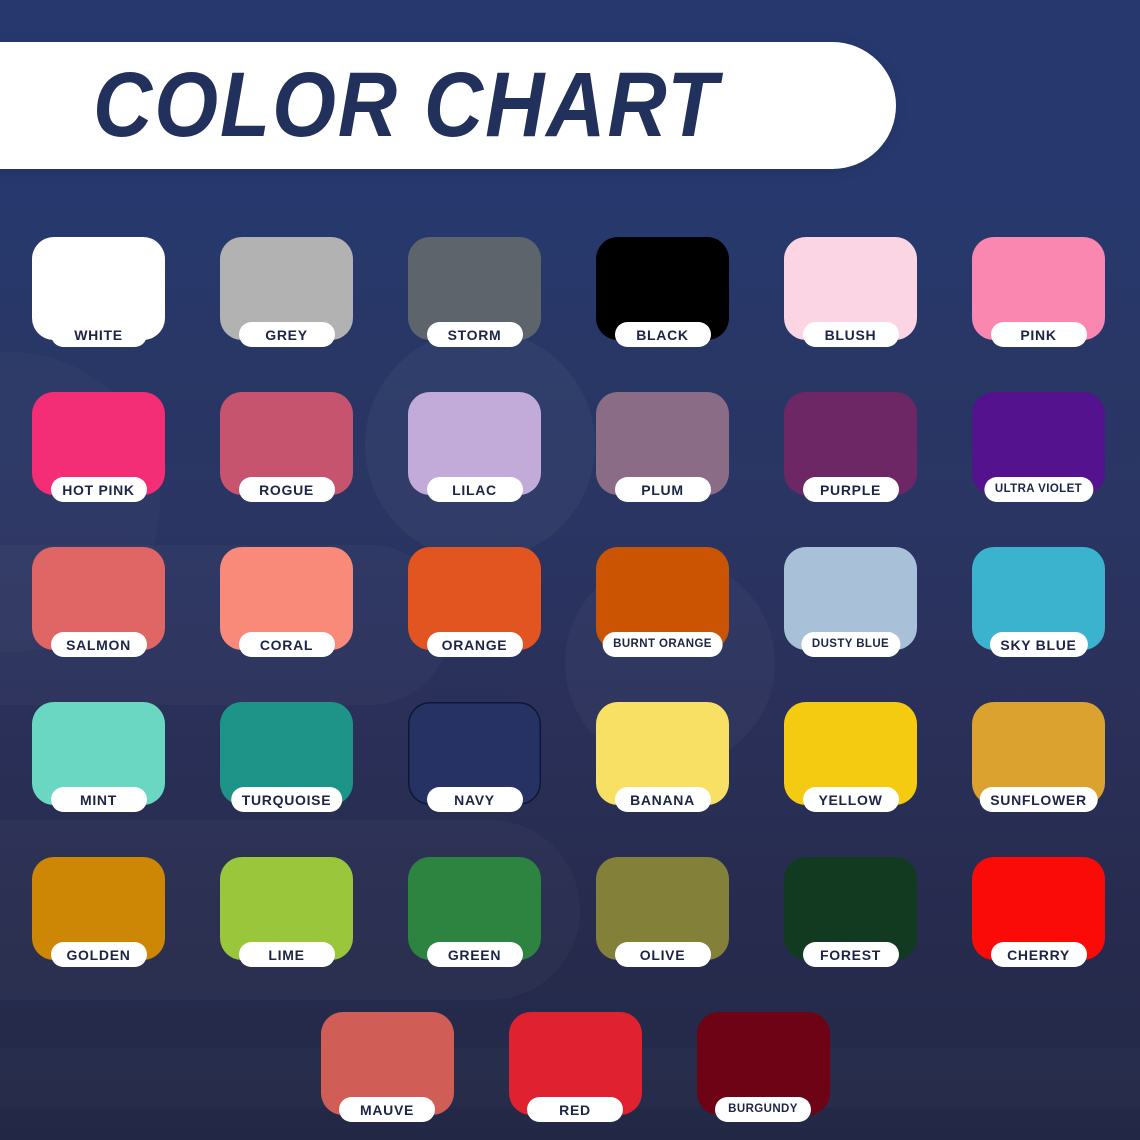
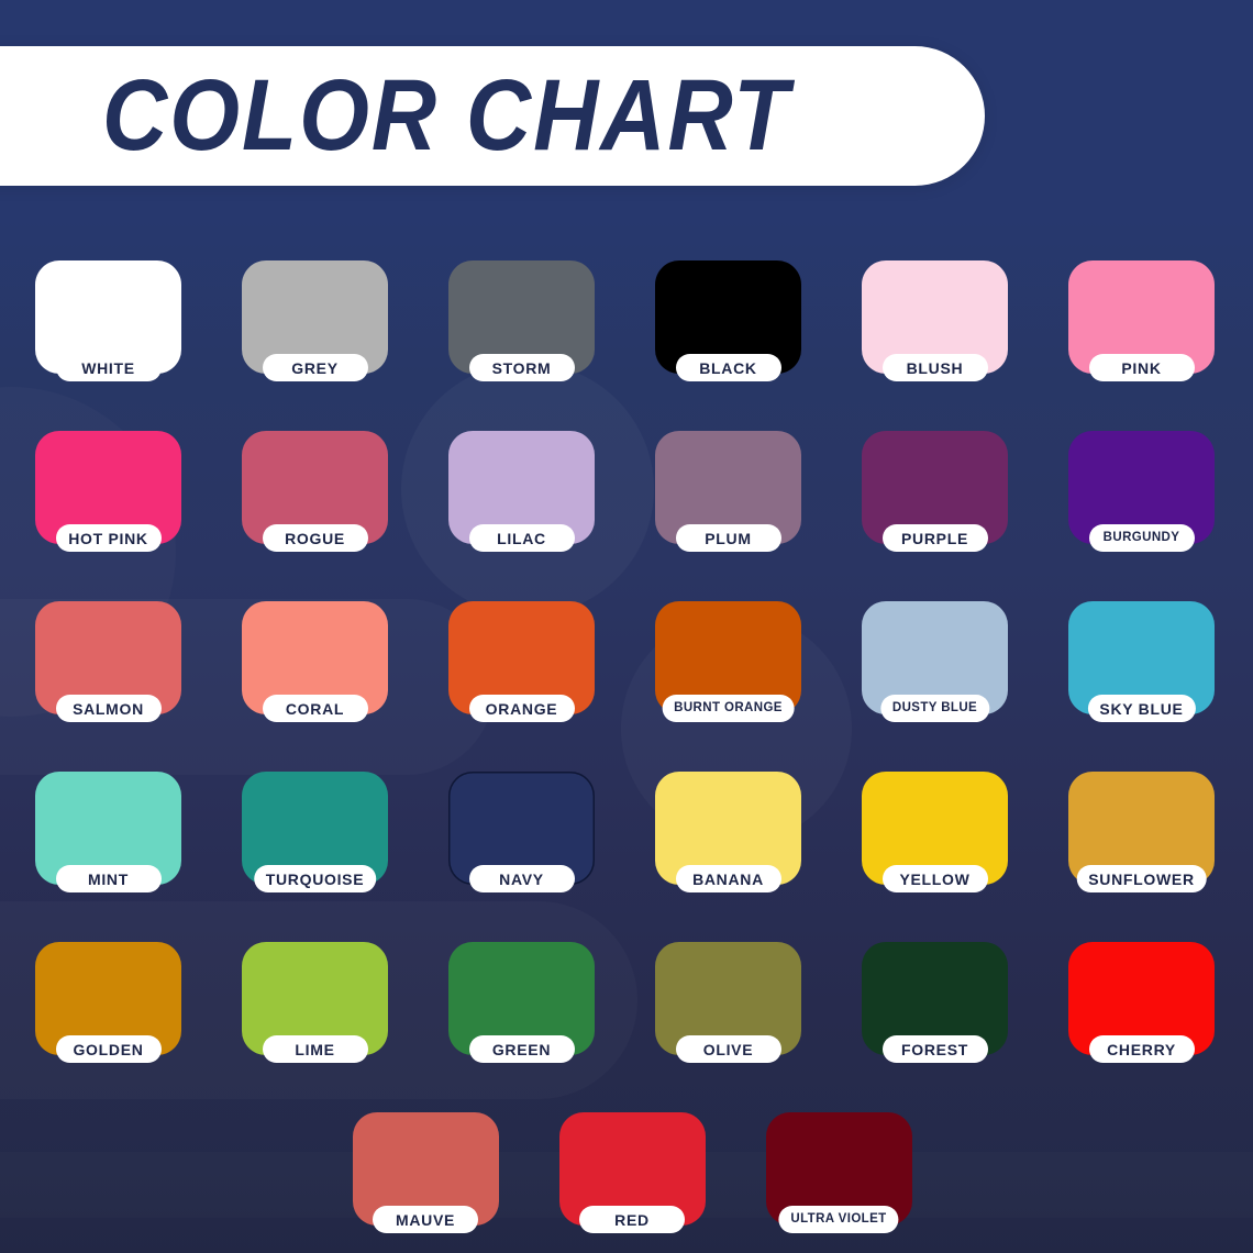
  COLOR CHART
  WHITE
  GREY
  STORM
  BLACK
  BLUSH
  PINK
  HOT PINK
  ROGUE
  LILAC
  PLUM
  PURPLE
- ULTRA VIOLET
+ BURGUNDY
  SALMON
  CORAL
  ORANGE
  BURNT ORANGE
  DUSTY BLUE
  SKY BLUE
  MINT
  TURQUOISE
  NAVY
  BANANA
  YELLOW
  SUNFLOWER
  GOLDEN
  LIME
  GREEN
  OLIVE
  FOREST
  CHERRY
  MAUVE
  RED
- BURGUNDY
+ ULTRA VIOLET
